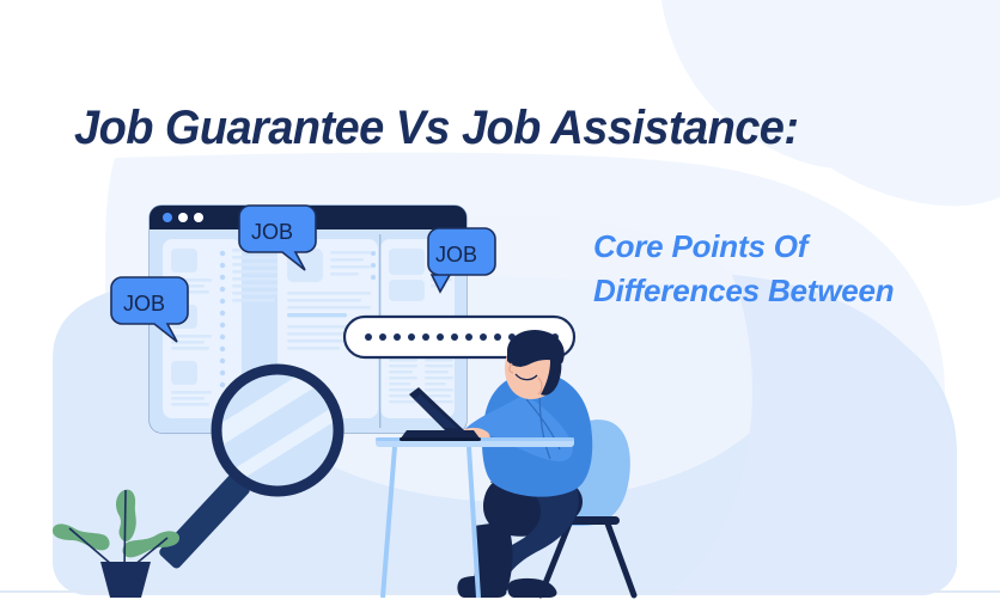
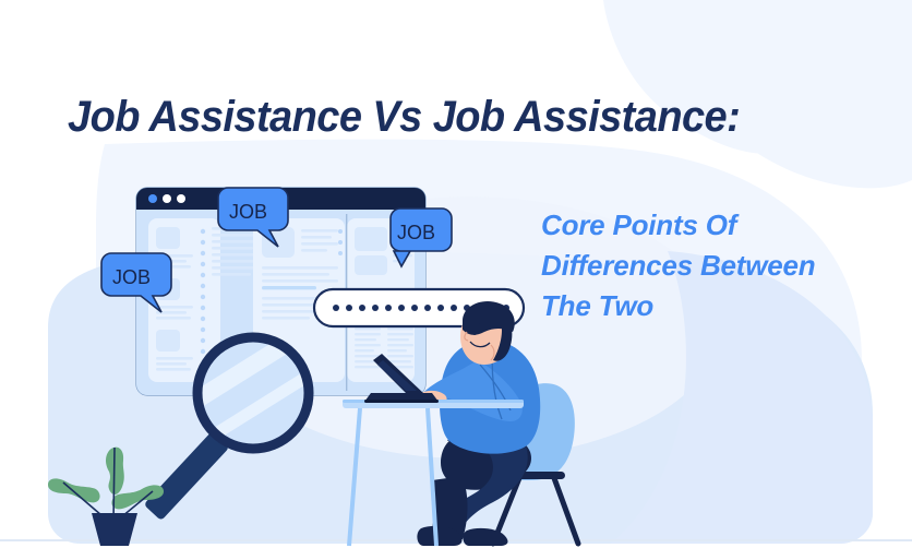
  JOB
  JOB
  JOB
- Job Guarantee Vs Job Assistance:
+ Job Assistance Vs Job Assistance:
  Core Points Of
  Differences Between
+ The Two
